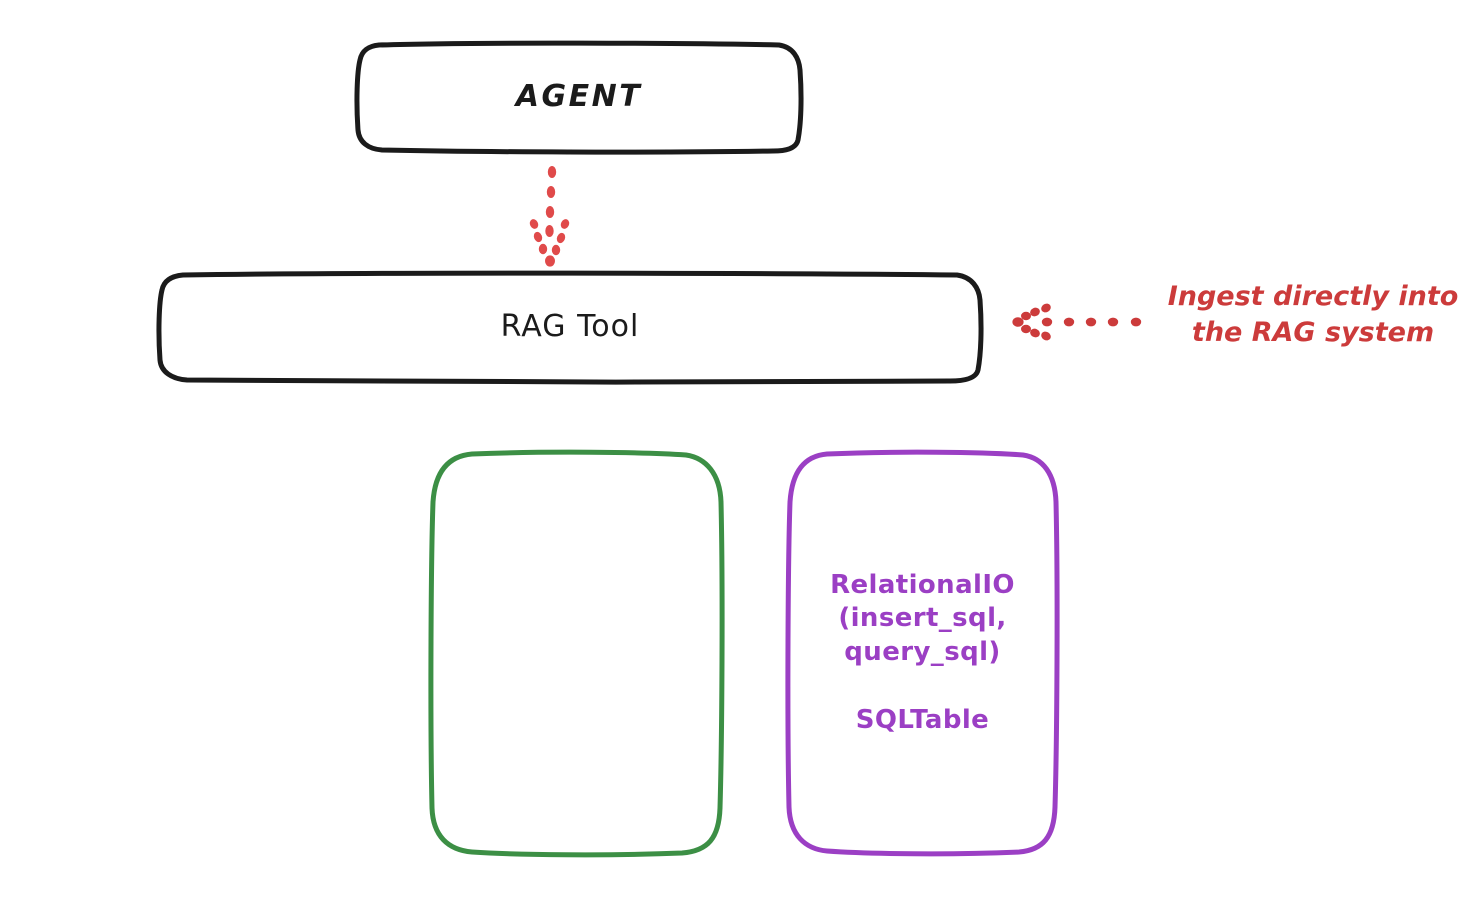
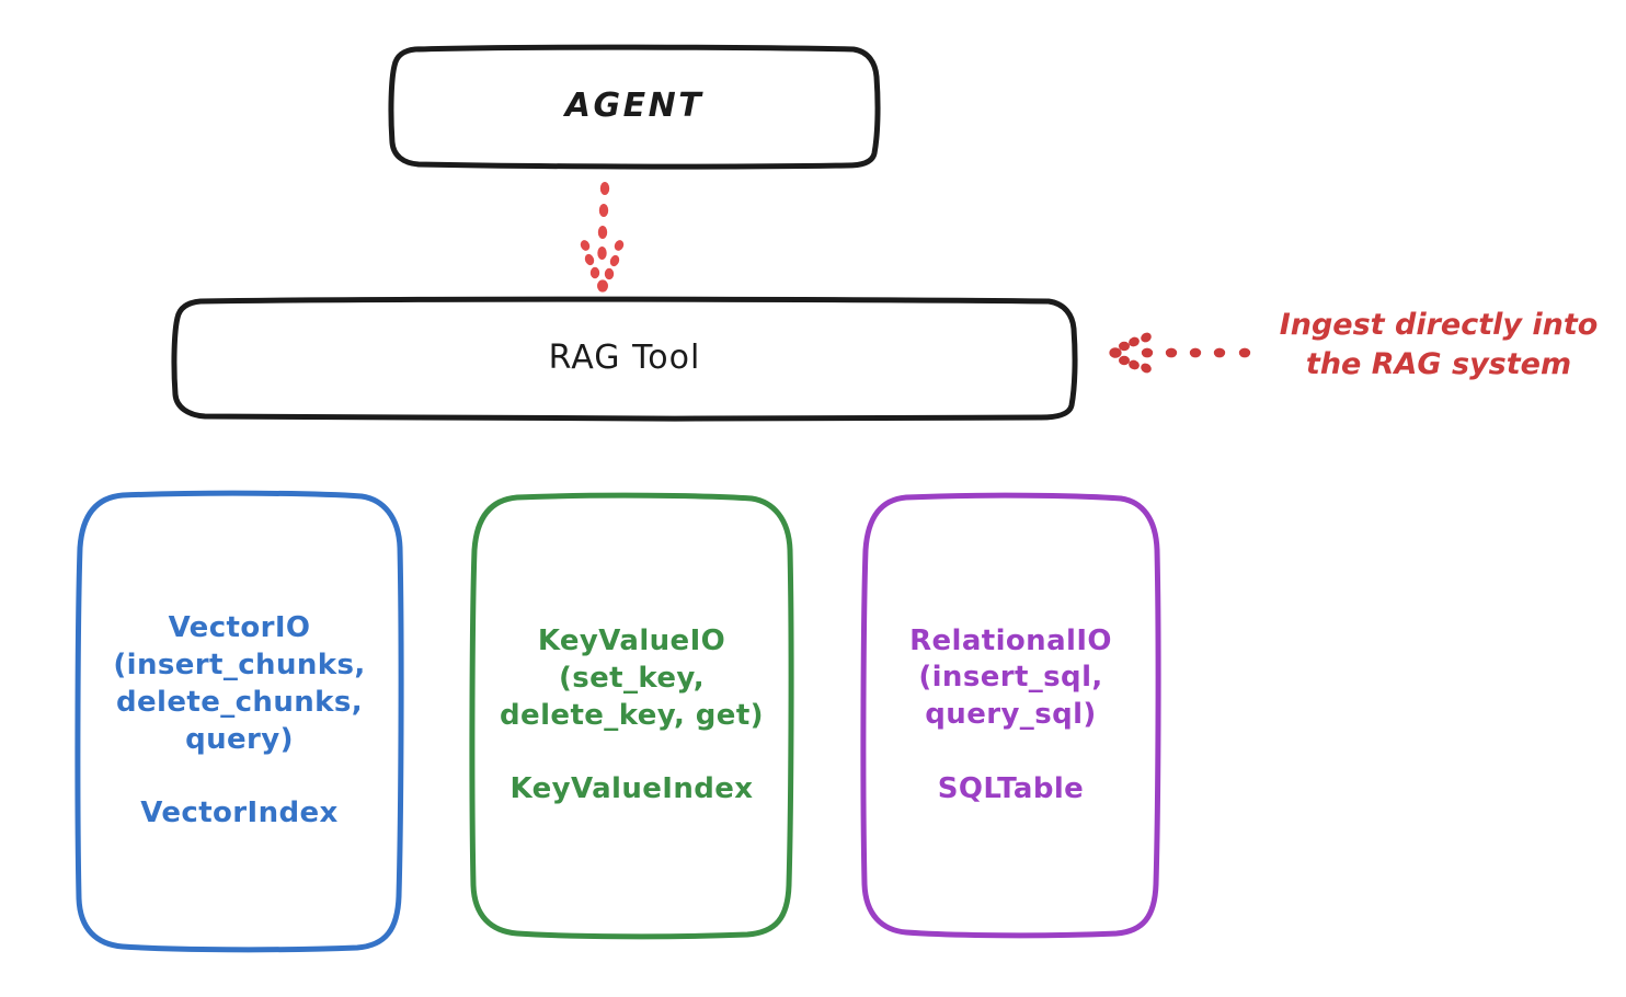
  AGENT
  RAG Tool
+ VectorIO
+ (insert_chunks,
+ delete_chunks,
+ query)
+ VectorIndex
+ KeyValueIO
+ (set_key,
+ delete_key, get)
+ KeyValueIndex
  RelationalIO
  (insert_sql,
  query_sql)
  SQLTable
  Ingest directly into the RAG system
